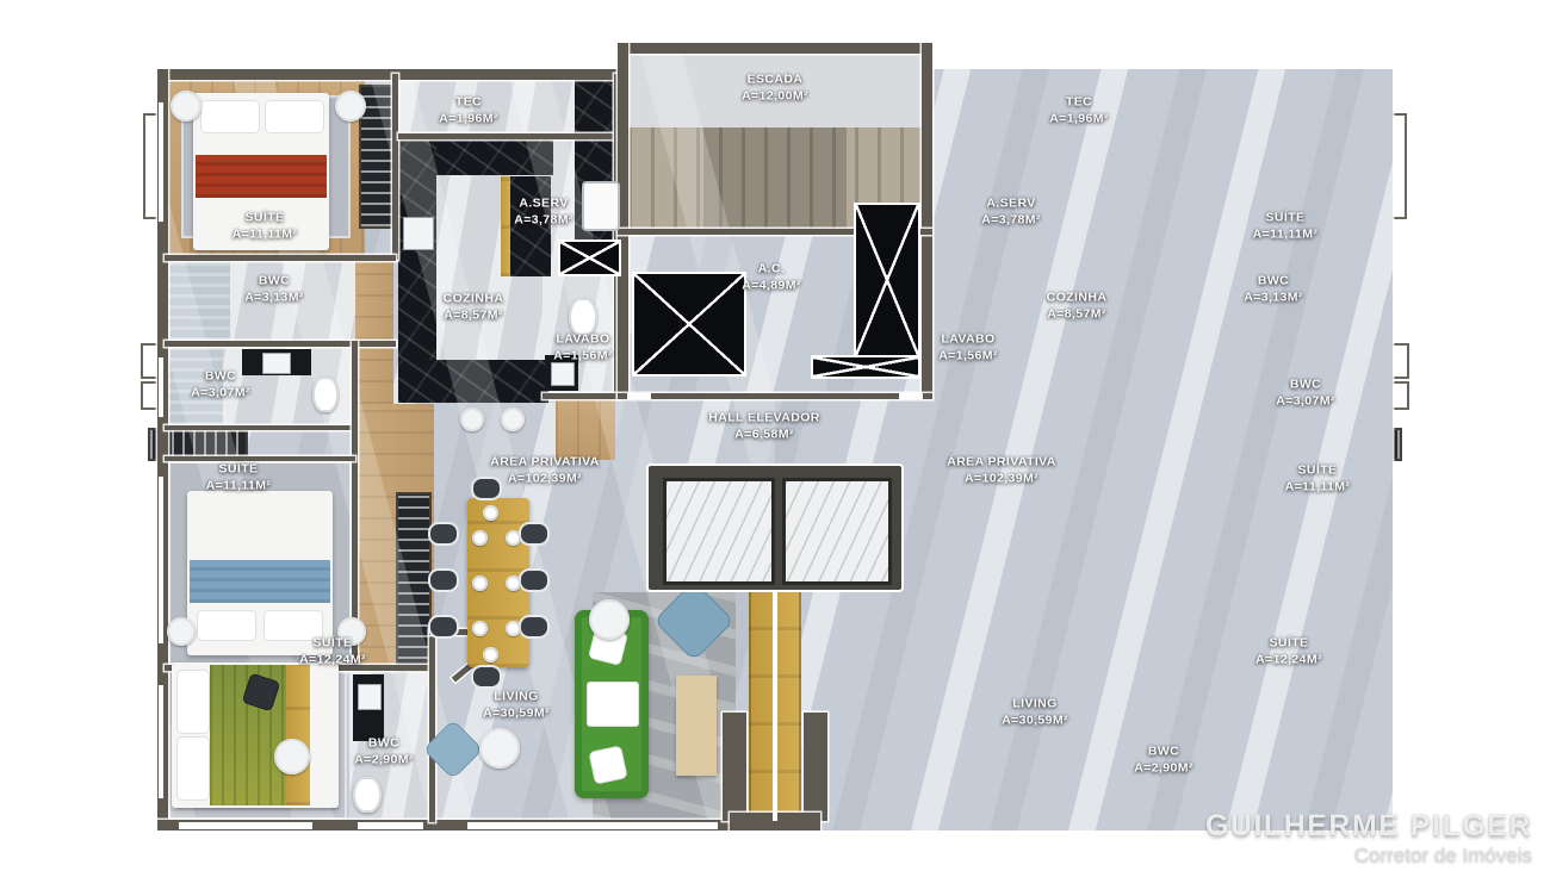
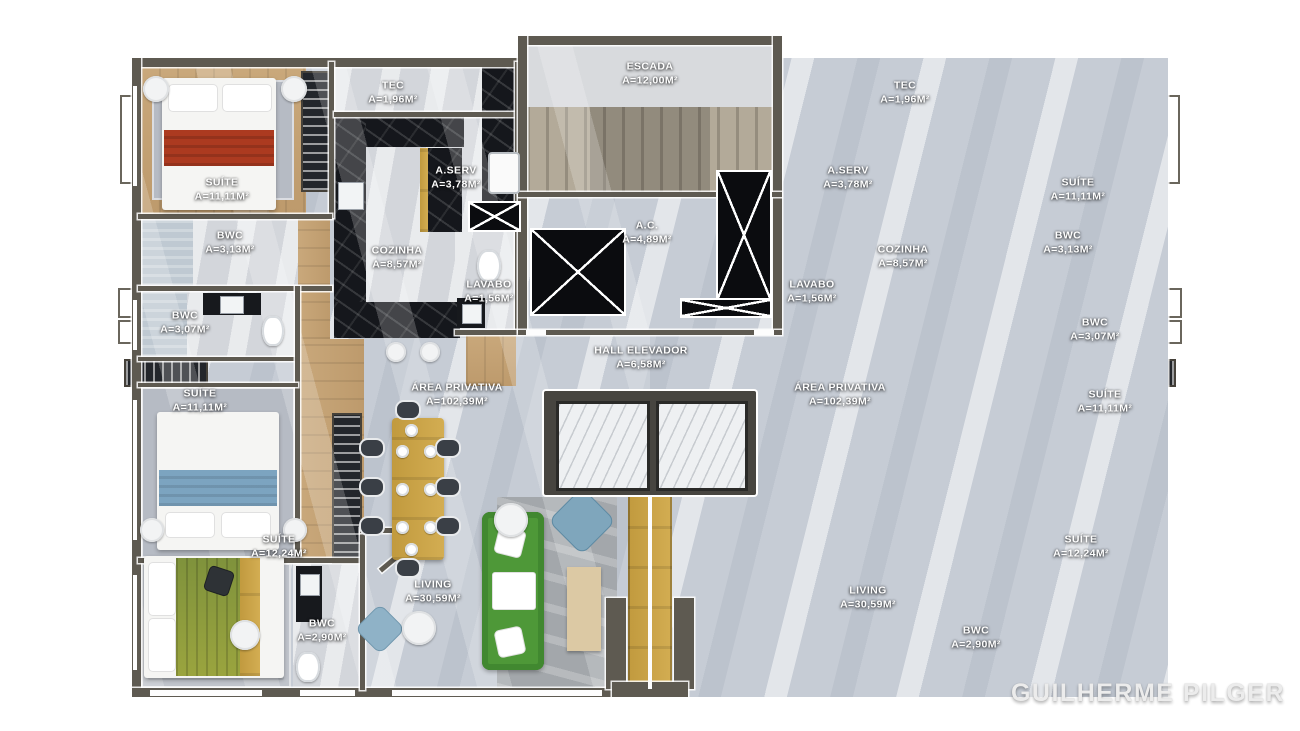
  SUÍTE
  A=11,11M²
  TEC
  A=1,96M²
  A.SERV
  A=3,78M²
  BWC
  A=3,13M²
  COZINHA
  A=8,57M²
  LAVABO
  A=1,56M²
  BWC
  A=3,07M²
  SUÍTE
  A=11,11M²
  ÁREA PRIVATIVA
  A=102,39M²
  SUÍTE
  A=12,24M²
  LIVING
  A=30,59M²
  BWC
  A=2,90M²
  ESCADA
  A=12,00M²
  A.C.
  A=4,89M²
  HALL ELEVADOR
  A=6,58M²
  SUÍTE
  A=11,11M²
  TEC
  A=1,96M²
  A.SERV
  A=3,78M²
  BWC
  A=3,13M²
  COZINHA
  A=8,57M²
  LAVABO
  A=1,56M²
  BWC
  A=3,07M²
  SUÍTE
  A=11,11M²
  ÁREA PRIVATIVA
  A=102,39M²
  SUÍTE
  A=12,24M²
  LIVING
  A=30,59M²
  BWC
  A=2,90M²
  GUILHERME PILGER
- Corretor de Imóveis
